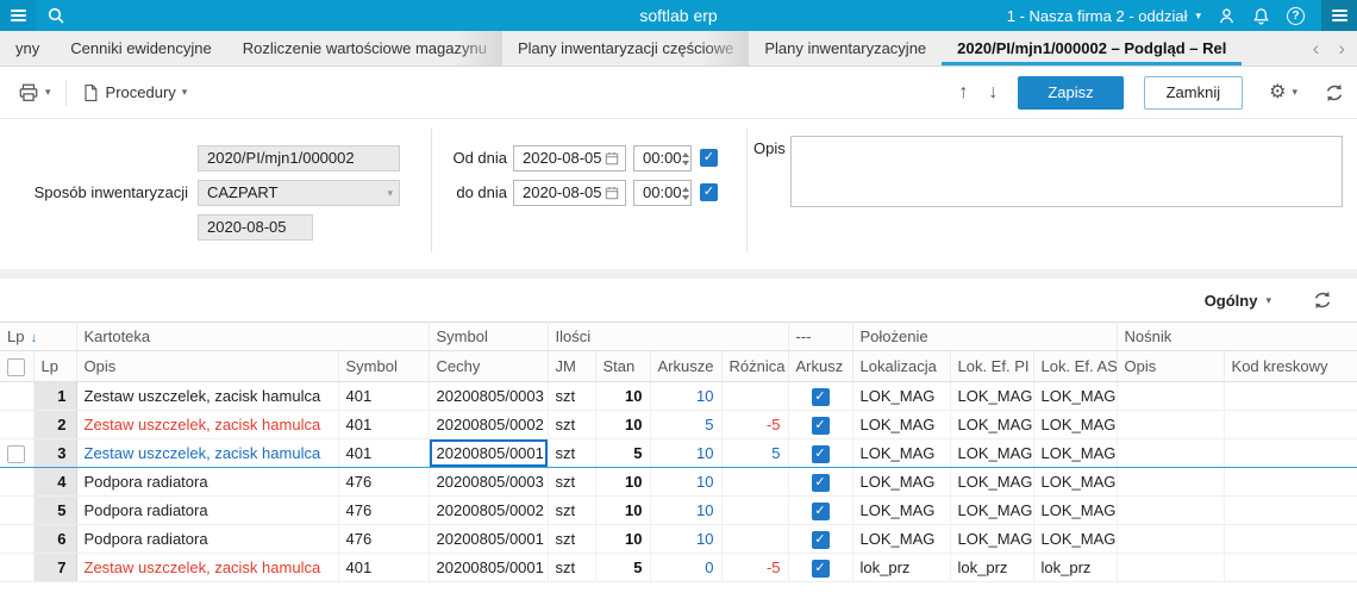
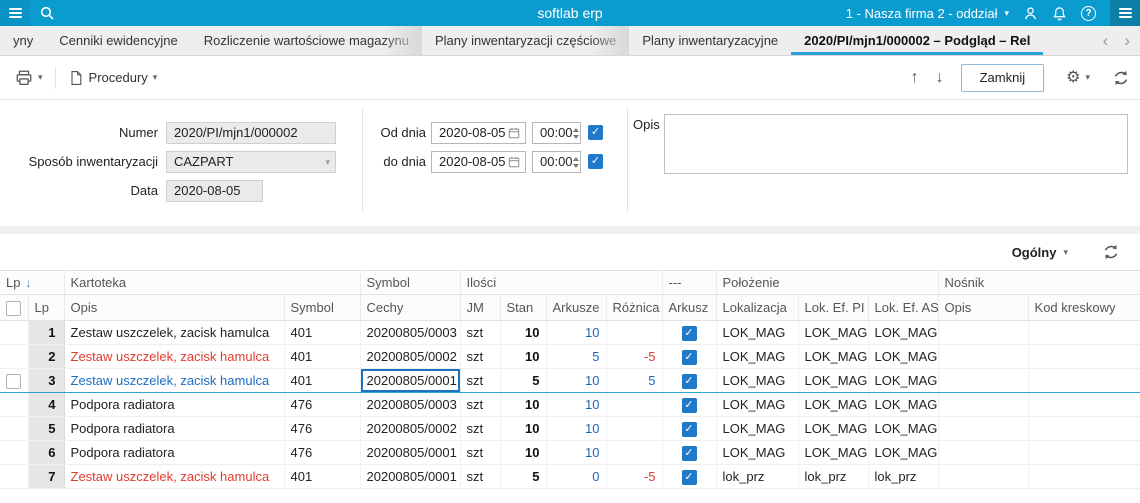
  softlab erp
  1 - Nasza firma 2 - oddział
  ▾
  ?
  yny
  Cenniki ewidencyjne
  Rozliczenie wartościowe maga
  Plany inwentaryzacji częśc
  Plany inwentaryzacyjne
  2020/PI/mjn1/000002 – Podgląd – Rel
  ‹
  ›
  ▾
  Procedury
  ▾
  ↑
  ↓
- Zapisz
  Zamknij
  ⚙
  ▾
+ Numer
  2020/PI/mjn1/000002
  Sposób inwentaryzacji
  CAZPART
  ▾
+ Data
  2020-08-05
  Od dnia
  2020-08-05
  00:00
  do dnia
  2020-08-05
  00:00
  Opis
  Ogólny
  ▾
  Lp ↓	Kartoteka	Symbol	Ilości	---	Położenie	Nośnik
  	Lp	Opis	Symbol	Cechy	JM	Stan	Arkusze	Różnica	Arkusz	Lokalizacja	Lok. Ef. PI	Lok. Ef. AS	Opis	Kod kreskowy
  	1	Zestaw uszczelek, zacisk hamulca	401	20200805/0003	szt	10	10			LOK_MAG	LOK_MAG	LOK_MAG
  	2	Zestaw uszczelek, zacisk hamulca	401	20200805/0002	szt	10	5	-5		LOK_MAG	LOK_MAG	LOK_MAG
  	3	Zestaw uszczelek, zacisk hamulca	401	20200805/0001	szt	5	10	5		LOK_MAG	LOK_MAG	LOK_MAG
  	4	Podpora radiatora	476	20200805/0003	szt	10	10			LOK_MAG	LOK_MAG	LOK_MAG
  	5	Podpora radiatora	476	20200805/0002	szt	10	10			LOK_MAG	LOK_MAG	LOK_MAG
  	6	Podpora radiatora	476	20200805/0001	szt	10	10			LOK_MAG	LOK_MAG	LOK_MAG
  	7	Zestaw uszczelek, zacisk hamulca	401	20200805/0001	szt	5	0	-5		lok_prz	lok_prz	lok_prz
